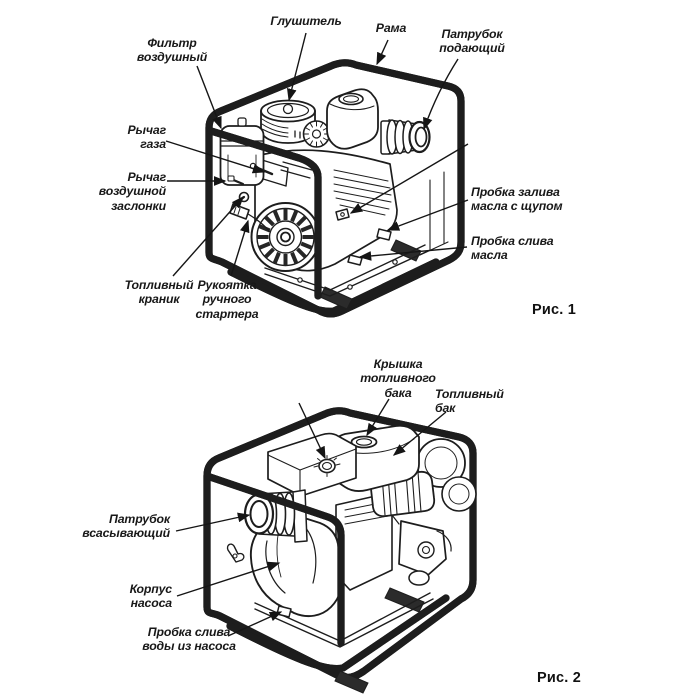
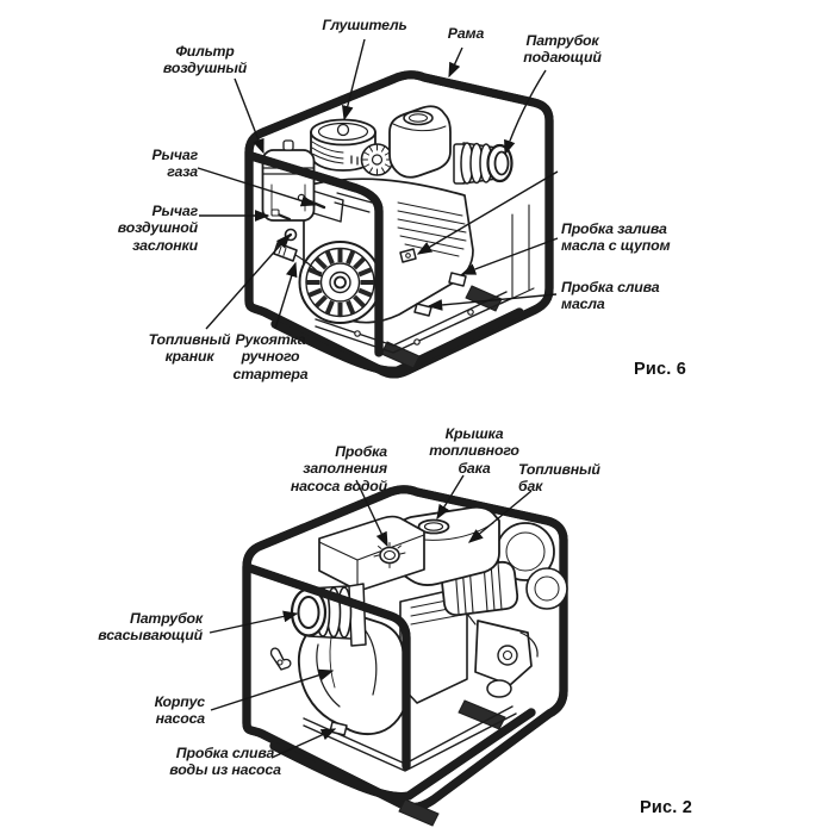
  Фильтр
  воздушный
  Глушитель
  Рама
  Патрубок
  подающий
  Рычаг
  газа
  Рычаг
  воздушной
  заслонки
  Пробка залива
  масла с щупом
  Пробка слива
  масла
  Топливный
  краник
  Рукоятка
  ручного
  стартера
- Рис. 1
+ Рис. 6
+ Пробка заполнения
+ насоса водой
  Крышка
  топливного
  бака
  Топливный
  бак
  Патрубок
  всасывающий
  Корпус
  насоса
  Пробка слива
  воды из насоса
  Рис. 2
